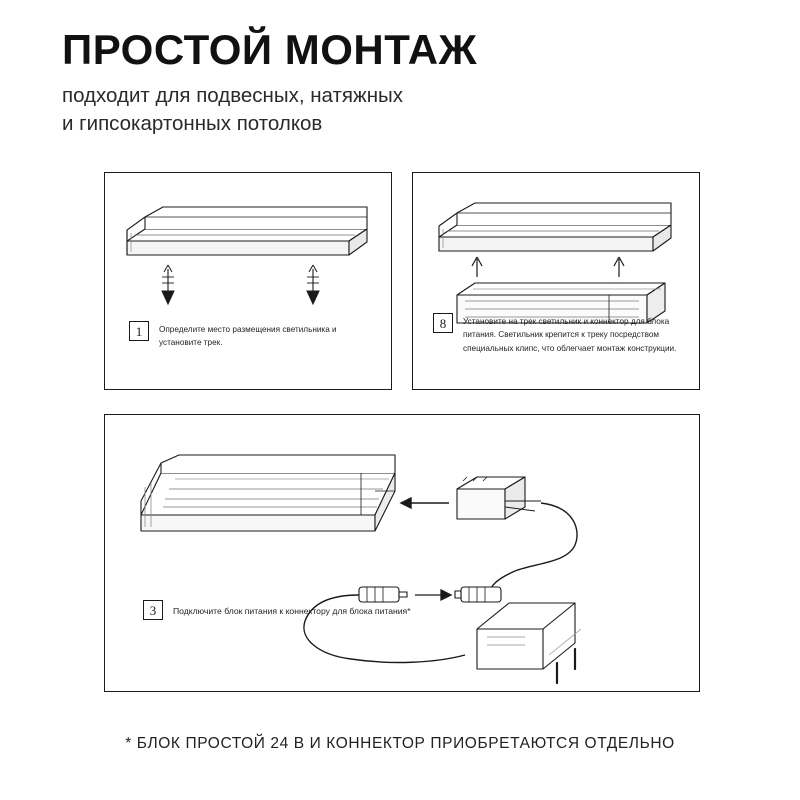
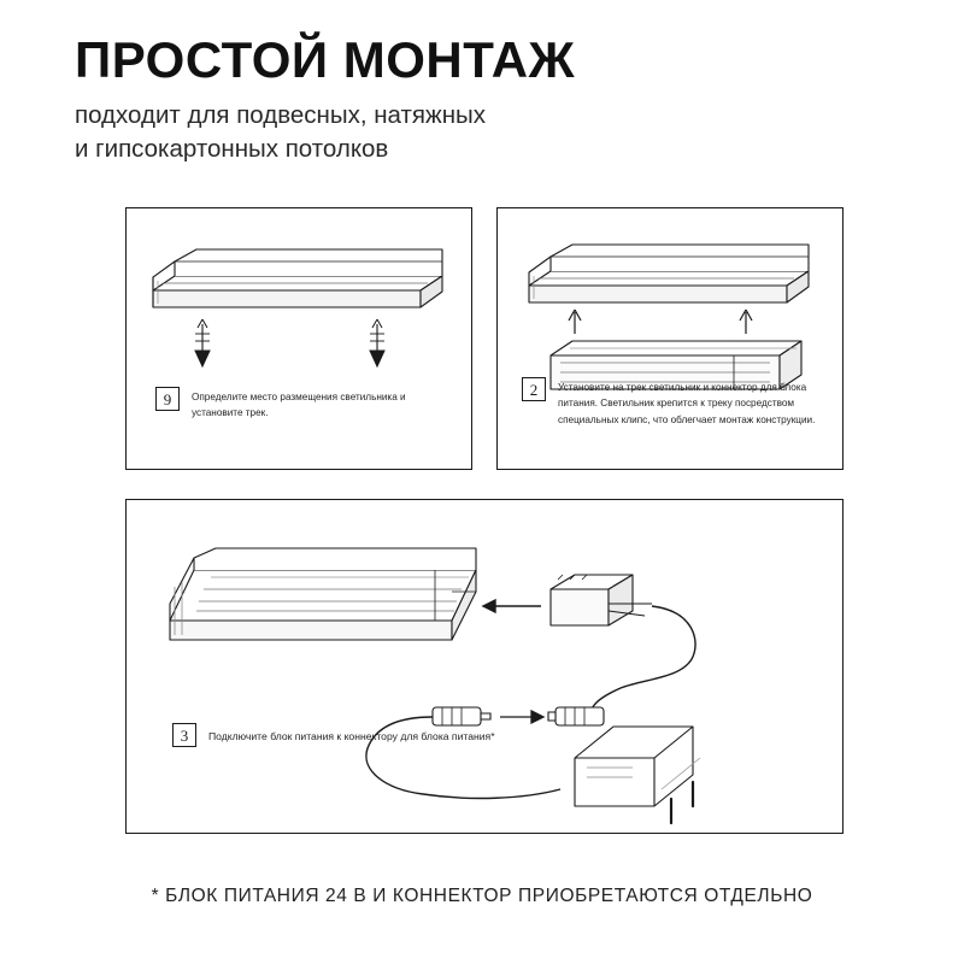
  ПРОСТОЙ МОНТАЖ
  подходит для подвесных, натяжных
  и гипсокартонных потолков
- 1
+ 9
  Определите место размещения светильника и установите трек.
- 8
+ 2
  Установите на трек светильник и коннектор для блока питания. Светильник крепится к треку посредством специальных клипс, что облегчает монтаж конструкции.
  3
  Подключите блок питания к коннектору для блока питания*
- * БЛОК ПРОСТОЙ 24 В И КОННЕКТОР ПРИОБРЕТАЮТСЯ ОТДЕЛЬНО
+ * БЛОК ПИТАНИЯ 24 В И КОННЕКТОР ПРИОБРЕТАЮТСЯ ОТДЕЛЬНО
